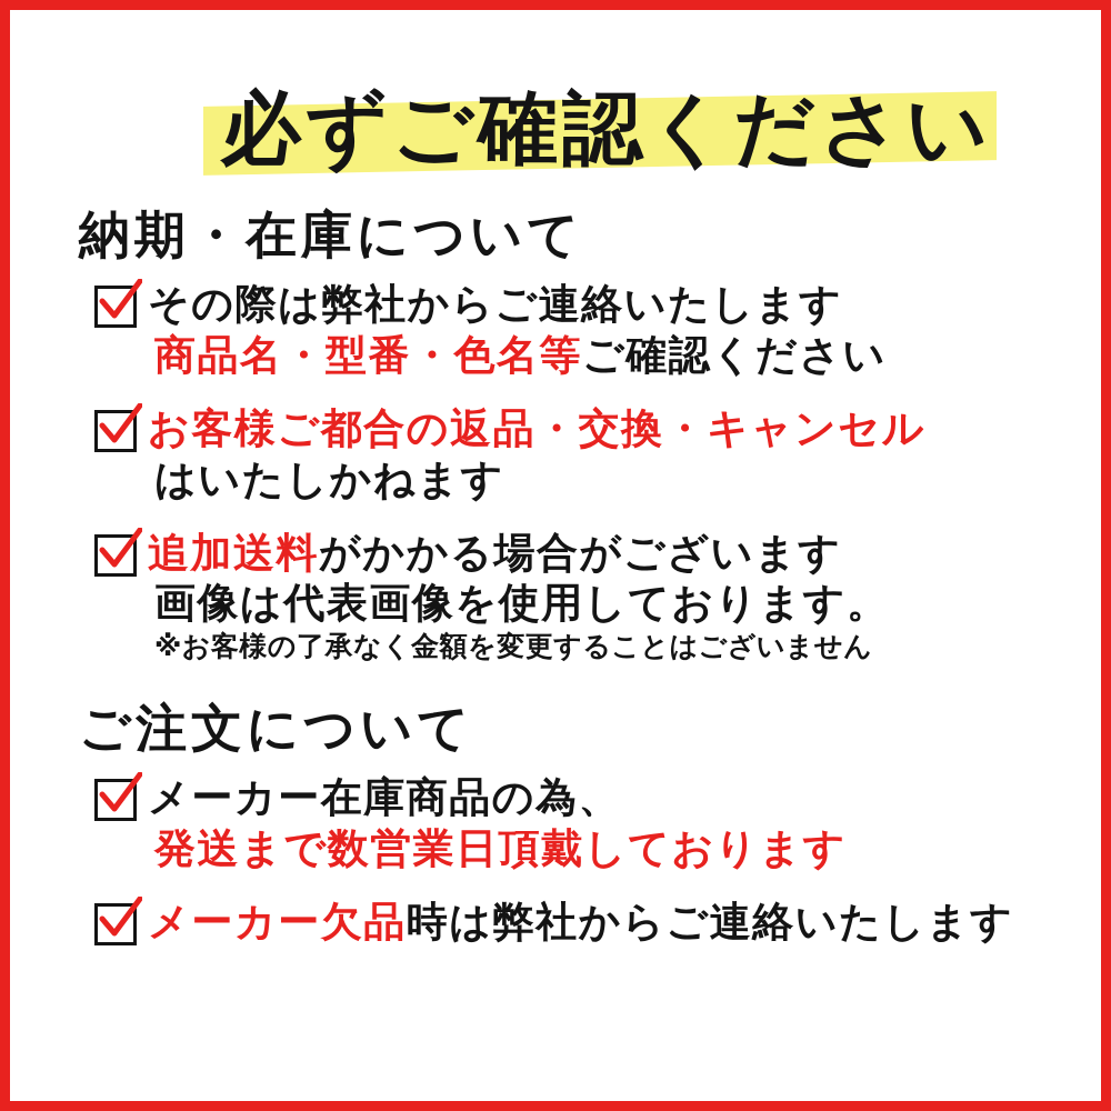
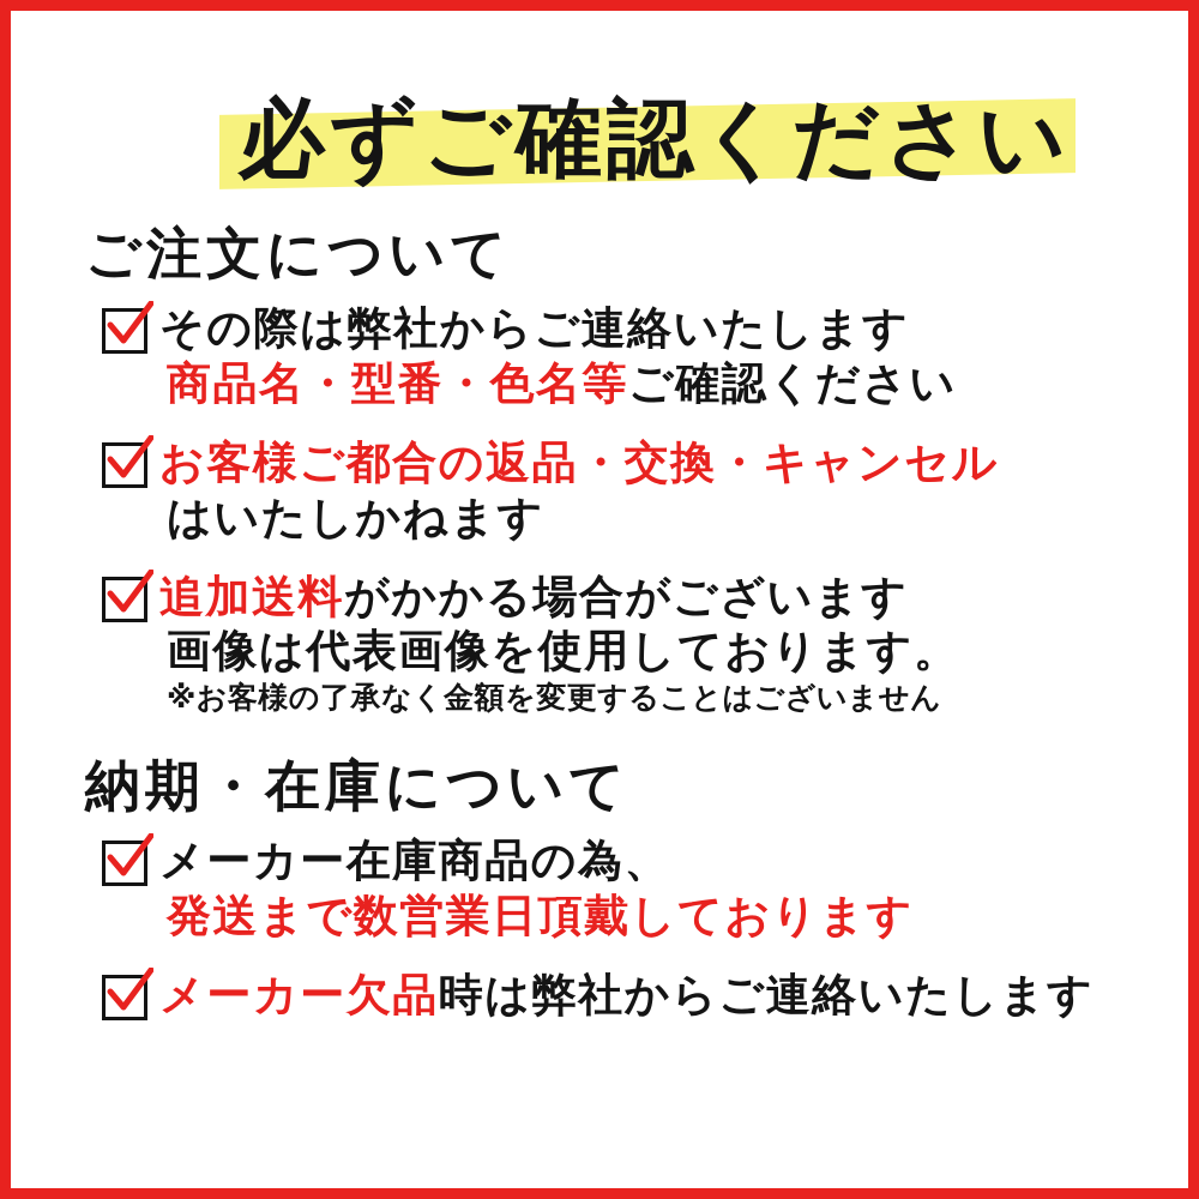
  必ずご確認ください
- 納期・在庫について
+ ご注文について
  その際は弊社からご連絡いたします
  商品名・型番・色名等ご確認ください
  お客様ご都合の返品・交換・キャンセル
  はいたしかねます
  追加送料がかかる場合がございます
  画像は代表画像を使用しております。
  ※お客様の了承なく金額を変更することはございません
- ご注文について
+ 納期・在庫について
  メーカー在庫商品の為、
  発送まで数営業日頂戴しております
  メーカー欠品時は弊社からご連絡いたします
